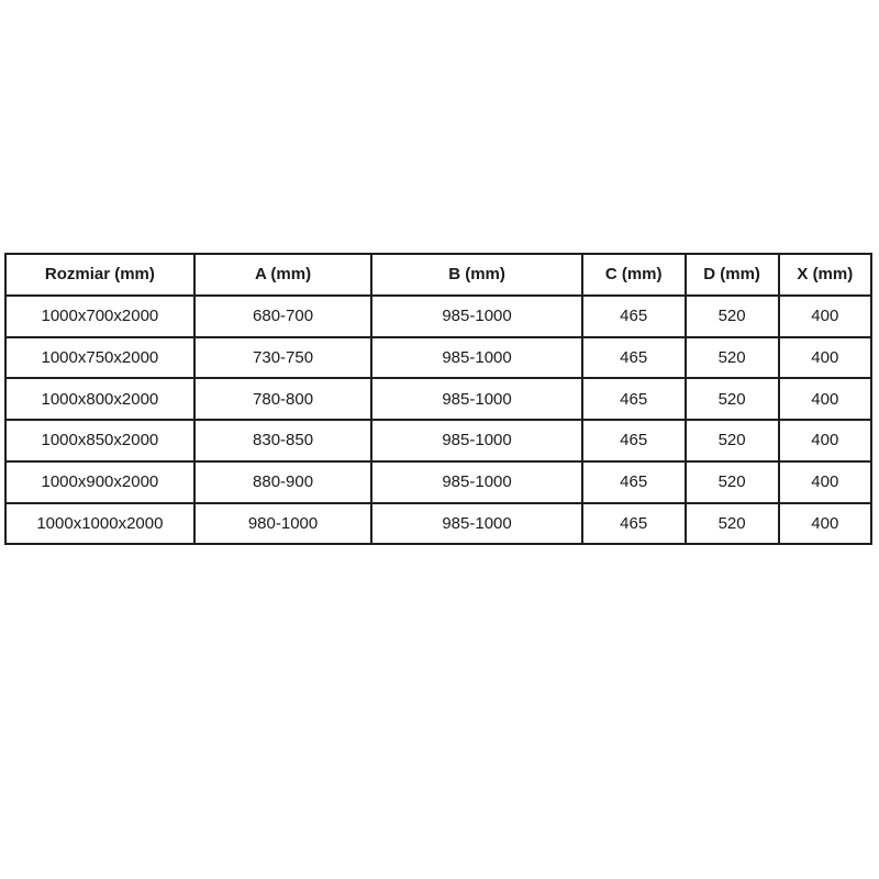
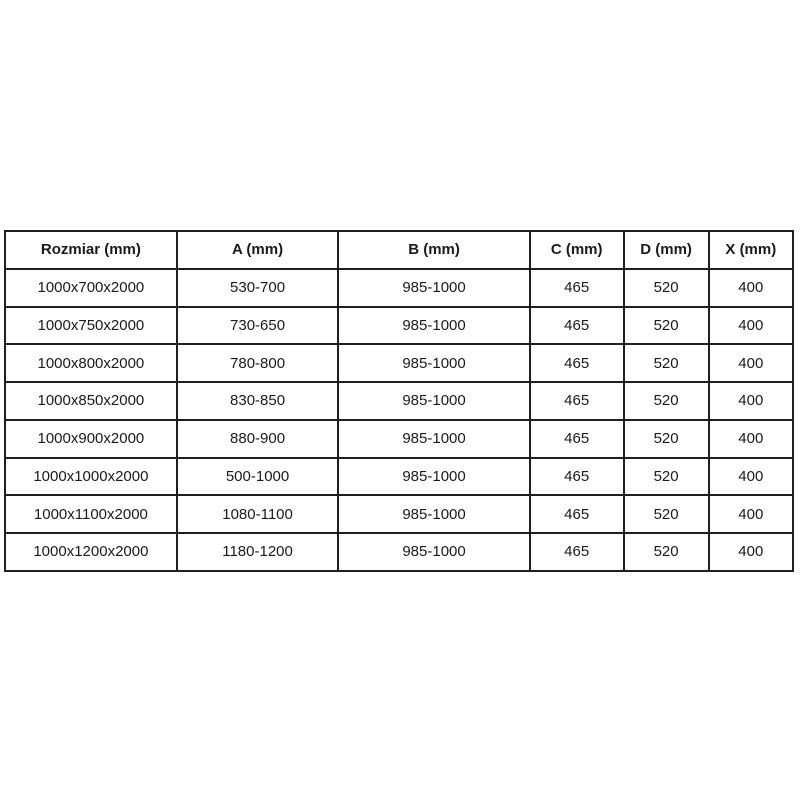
  Rozmiar (mm)	A (mm)	B (mm)	C (mm)	D (mm)	X (mm)
- 1000x700x2000	680-700	985-1000	465	520	400
+ 1000x700x2000	530-700	985-1000	465	520	400
- 1000x750x2000	730-750	985-1000	465	520	400
+ 1000x750x2000	730-650	985-1000	465	520	400
  1000x800x2000	780-800	985-1000	465	520	400
  1000x850x2000	830-850	985-1000	465	520	400
  1000x900x2000	880-900	985-1000	465	520	400
- 1000x1000x2000	980-1000	985-1000	465	520	400
+ 1000x1000x2000	500-1000	985-1000	465	520	400
+ 1000x1100x2000	1080-1100	985-1000	465	520	400
+ 1000x1200x2000	1180-1200	985-1000	465	520	400
